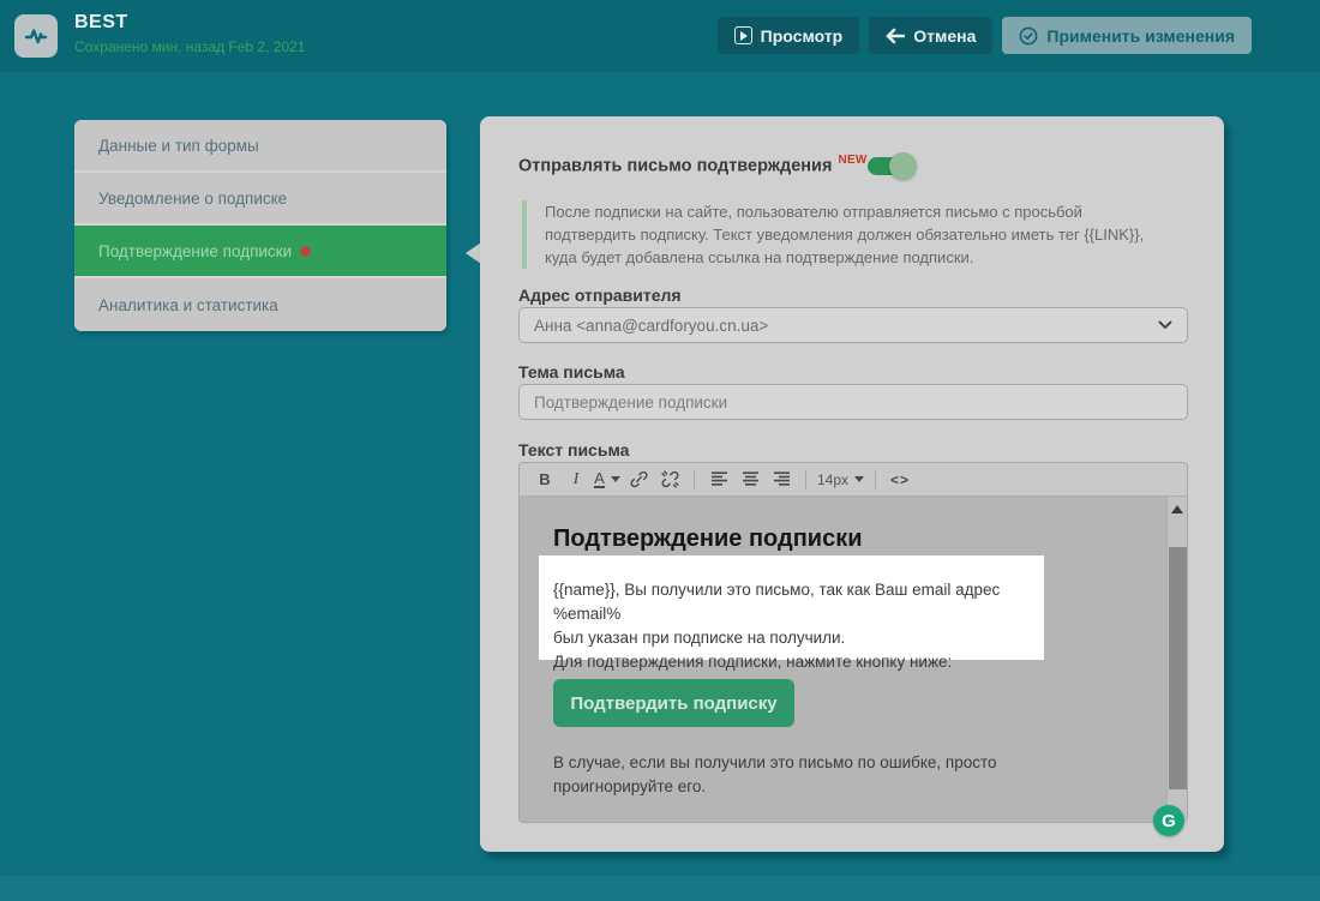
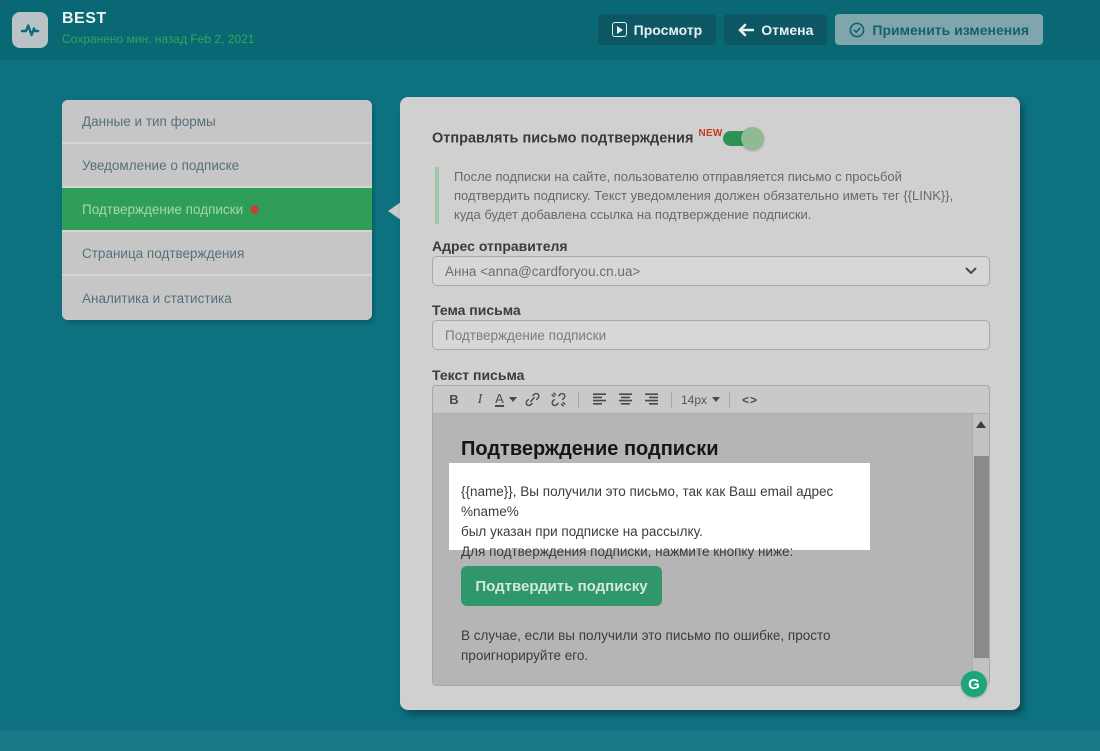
  BEST
  Сохранено мин. назад Feb 2, 2021
  Просмотр
  Отмена
  Применить изменения
  Данные и тип формы
  Уведомление о подписке
  Подтверждение подписки
+ Страница подтверждения
  Аналитика и статистика
  Отправлять письмо подтверждения NEW
  После подписки на сайте, пользователю отправляется письмо с просьбой подтвердить подписку. Текст уведомления должен обязательно иметь тег {{LINK}}, куда будет добавлена ссылка на подтверждение подписки.
  Адрес отправителя
  Анна <anna@cardforyou.cn.ua>
  Тема письма
  Подтверждение подписки
  Текст письма
  B
  I
  A
  14px
  <>
  Подтверждение подписки
- {{name}}, Вы получили это письмо, так как Ваш email адрес %email%
+ {{name}}, Вы получили это письмо, так как Ваш email адрес %name%
- был указан при подписке на получили.
+ был указан при подписке на рассылку.
  Для подтверждения подписки, нажмите кнопку ниже:
  Подтвердить подписку
  В случае, если вы получили это письмо по ошибке, просто
  проигнорируйте его.
  G
